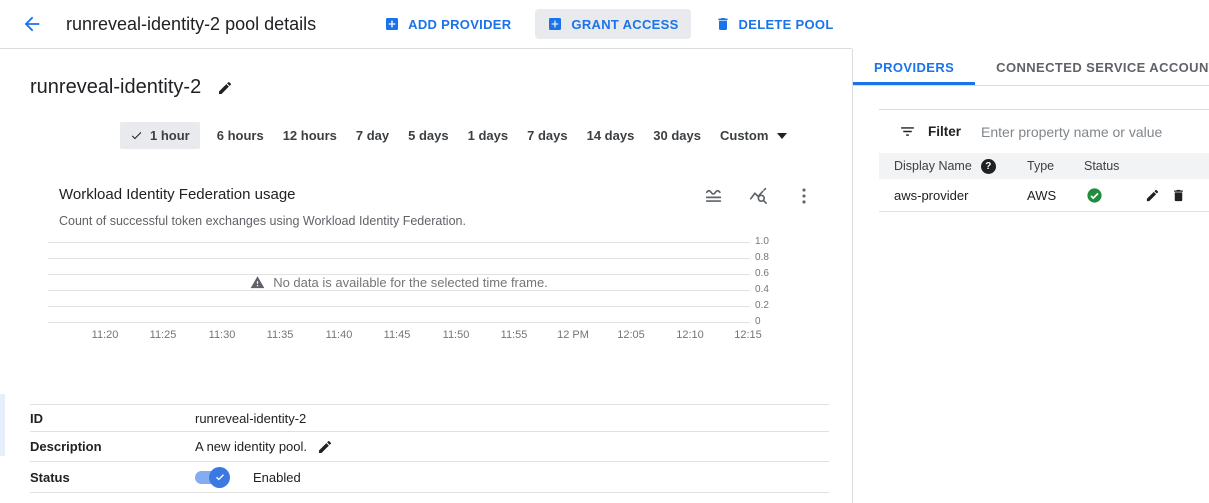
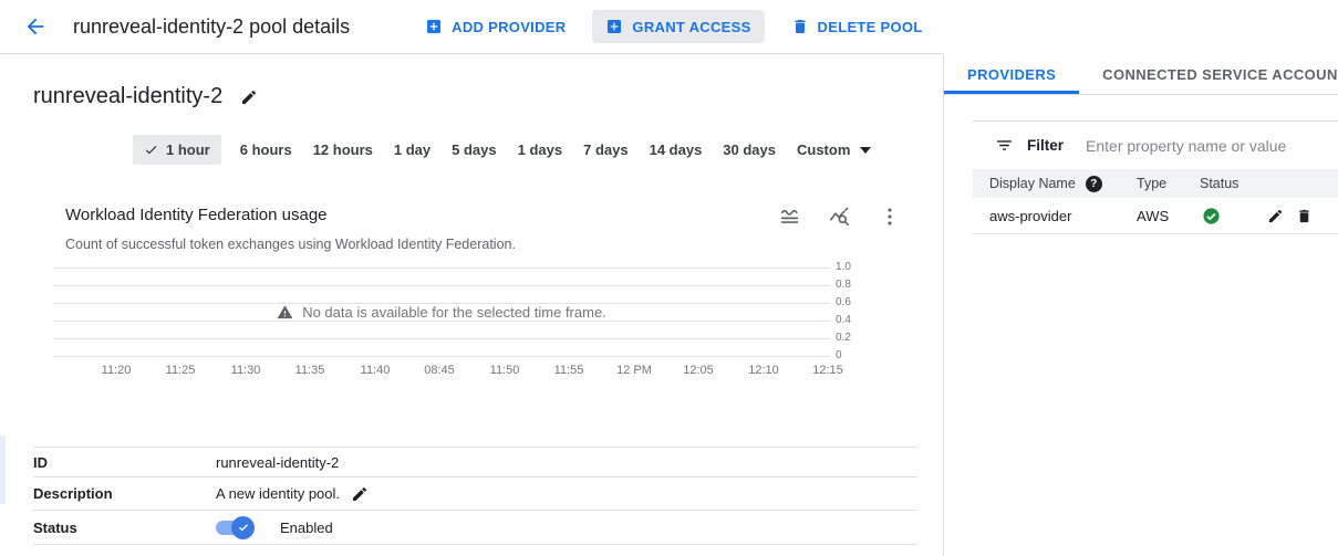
  runreveal-identity-2 pool details
  ADD PROVIDER
  GRANT ACCESS
  DELETE POOL
  runreveal-identity-2
  1 hour
  6 hours
  12 hours
- 7 day
+ 1 day
  5 days
  1 days
  7 days
  14 days
  30 days
  Custom
  Workload Identity Federation usage
  Count of successful token exchanges using Workload Identity Federation.
  1.0
  0.8
  0.6
  0.4
  0.2
  0
  No data is available for the selected time frame.
  11:20
  11:25
  11:30
  11:35
  11:40
- 11:45
+ 08:45
  11:50
  11:55
  12 PM
  12:05
  12:10
  12:15
  ID
  runreveal-identity-2
  Description
  A new identity pool.
  Status
  Enabled
  PROVIDERS
  CONNECTED SERVICE ACCOUN
  Filter
  Enter property name or value
  Display Name
  ?
  Type
  Status
  aws-provider
  AWS
